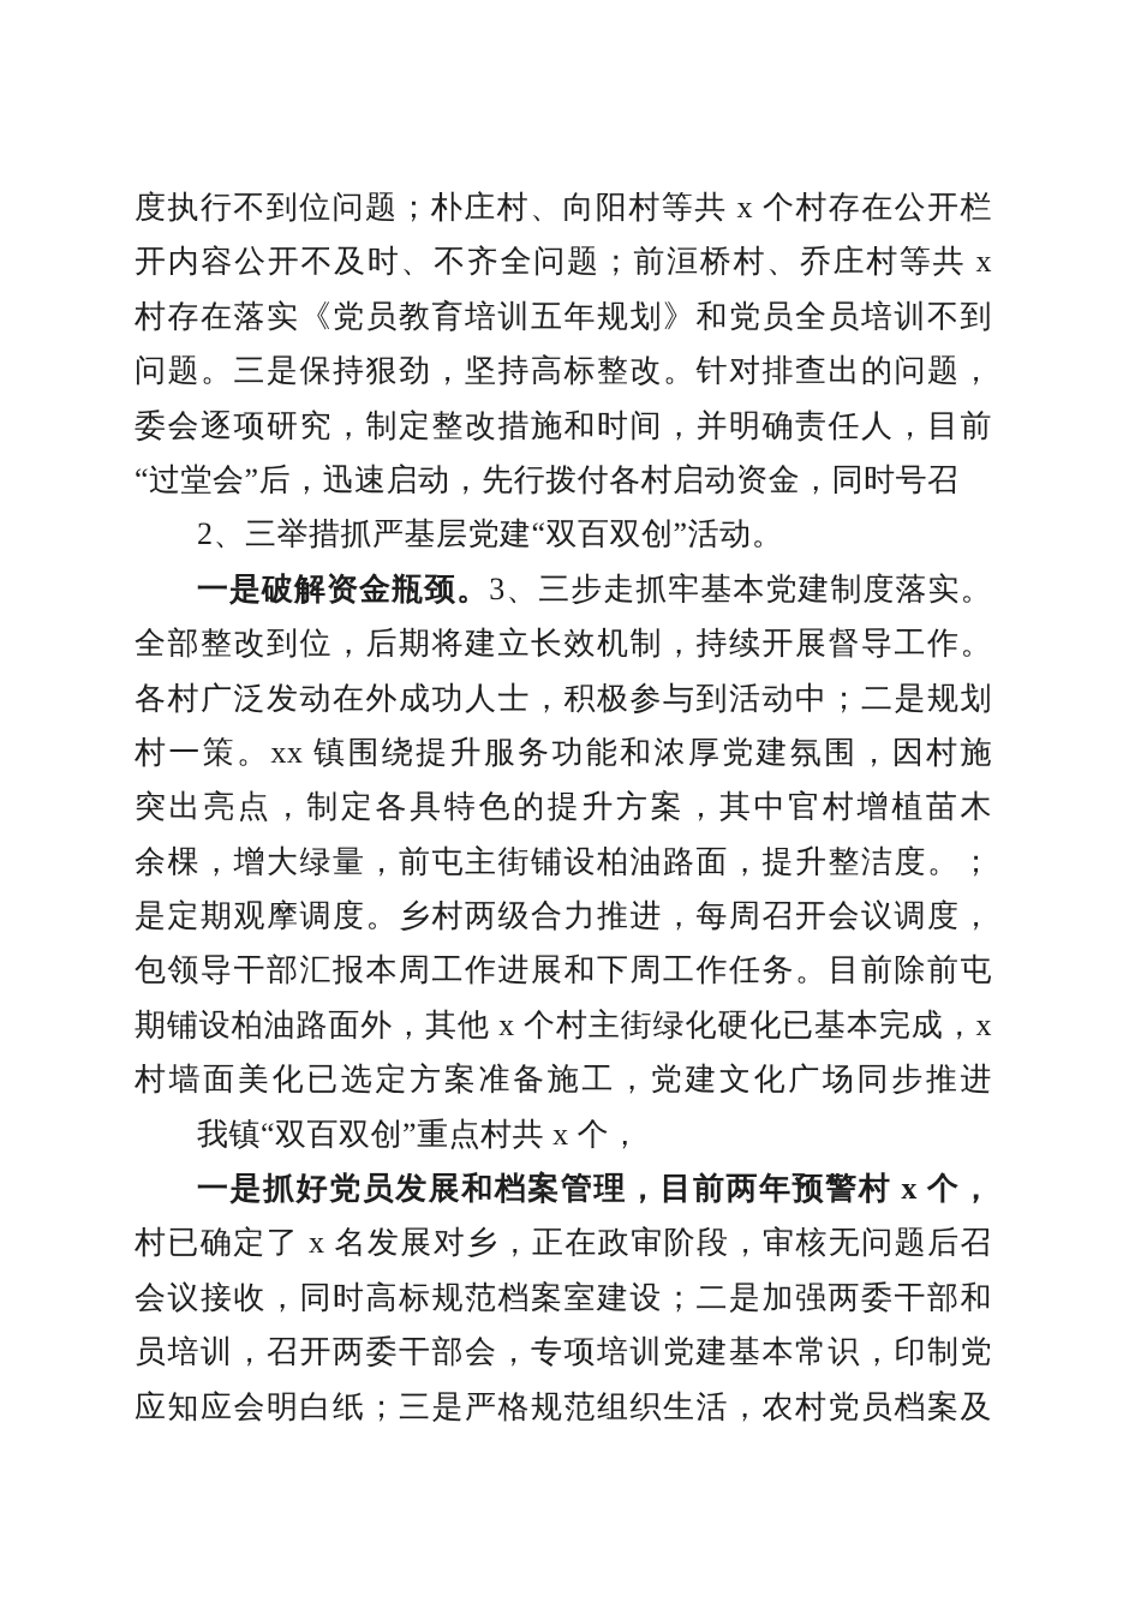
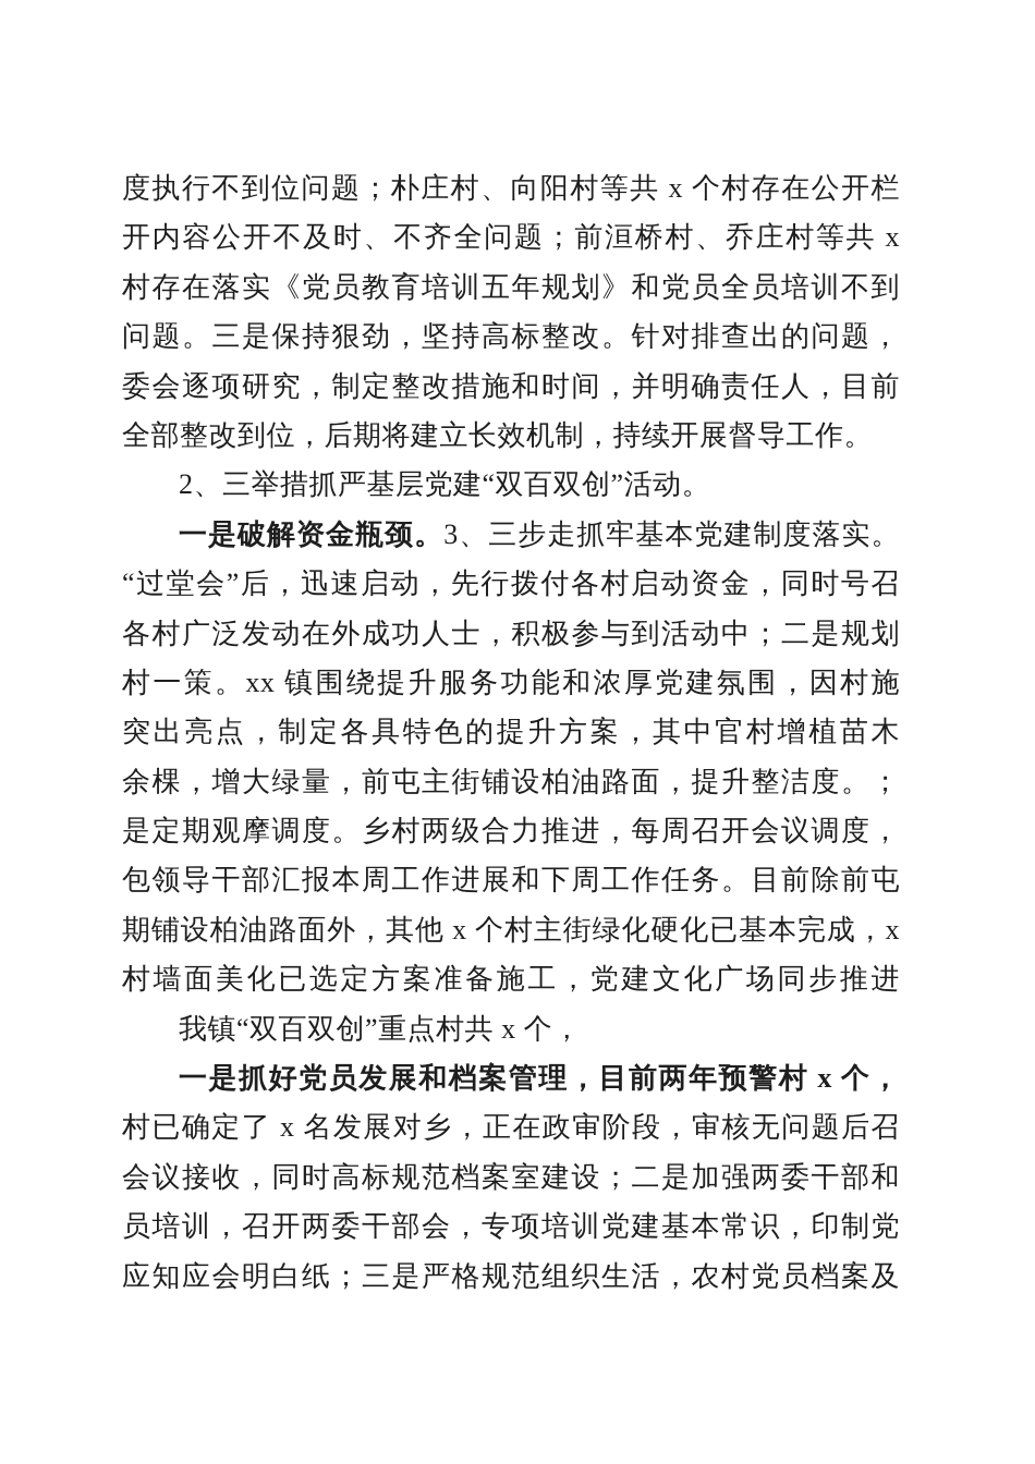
  度执行不到位问题；朴庄村、向阳村等共 x 个村存在公开栏
  开内容公开不及时、不齐全问题；前洹桥村、乔庄村等共 x
  村存在落实《党员教育培训五年规划》和党员全员培训不到
  问题。三是保持狠劲，坚持高标整改。针对排查出的问题，
  委会逐项研究，制定整改措施和时间，并明确责任人，目前
- “过堂会”后，迅速启动，先行拨付各村启动资金，同时号召
+ 全部整改到位，后期将建立长效机制，持续开展督导工作。
  2、三举措抓严基层党建“双百双创”活动。
  一是破解资金瓶颈。3、三步走抓牢基本党建制度落实。
- 全部整改到位，后期将建立长效机制，持续开展督导工作。
+ “过堂会”后，迅速启动，先行拨付各村启动资金，同时号召
  各村广泛发动在外成功人士，积极参与到活动中；二是规划
  村一策。xx 镇围绕提升服务功能和浓厚党建氛围，因村施
  突出亮点，制定各具特色的提升方案，其中官村增植苗木
  余棵，增大绿量，前屯主街铺设柏油路面，提升整洁度。；
  是定期观摩调度。乡村两级合力推进，每周召开会议调度，
  包领导干部汇报本周工作进展和下周工作任务。目前除前屯
  期铺设柏油路面外，其他 x 个村主街绿化硬化已基本完成，x
  村墙面美化已选定方案准备施工，党建文化广场同步推进
  我镇“双百双创”重点村共 x 个，
  一是抓好党员发展和档案管理，目前两年预警村 x 个，
  村已确定了 x 名发展对乡，正在政审阶段，审核无问题后召
  会议接收，同时高标规范档案室建设；二是加强两委干部和
  员培训，召开两委干部会，专项培训党建基本常识，印制党
  应知应会明白纸；三是严格规范组织生活，农村党员档案及
